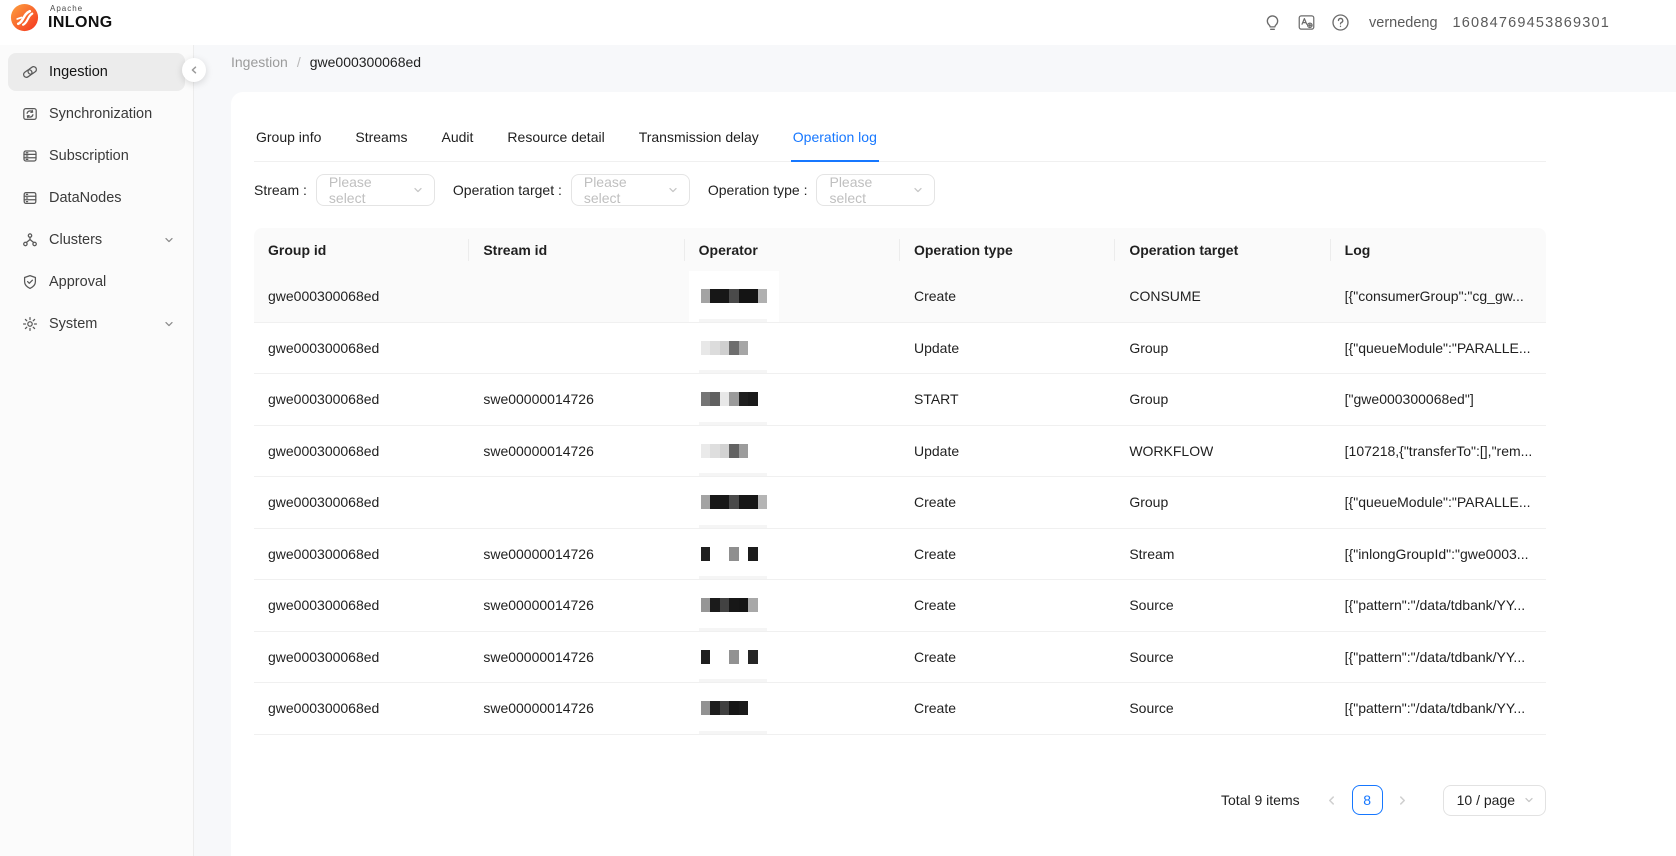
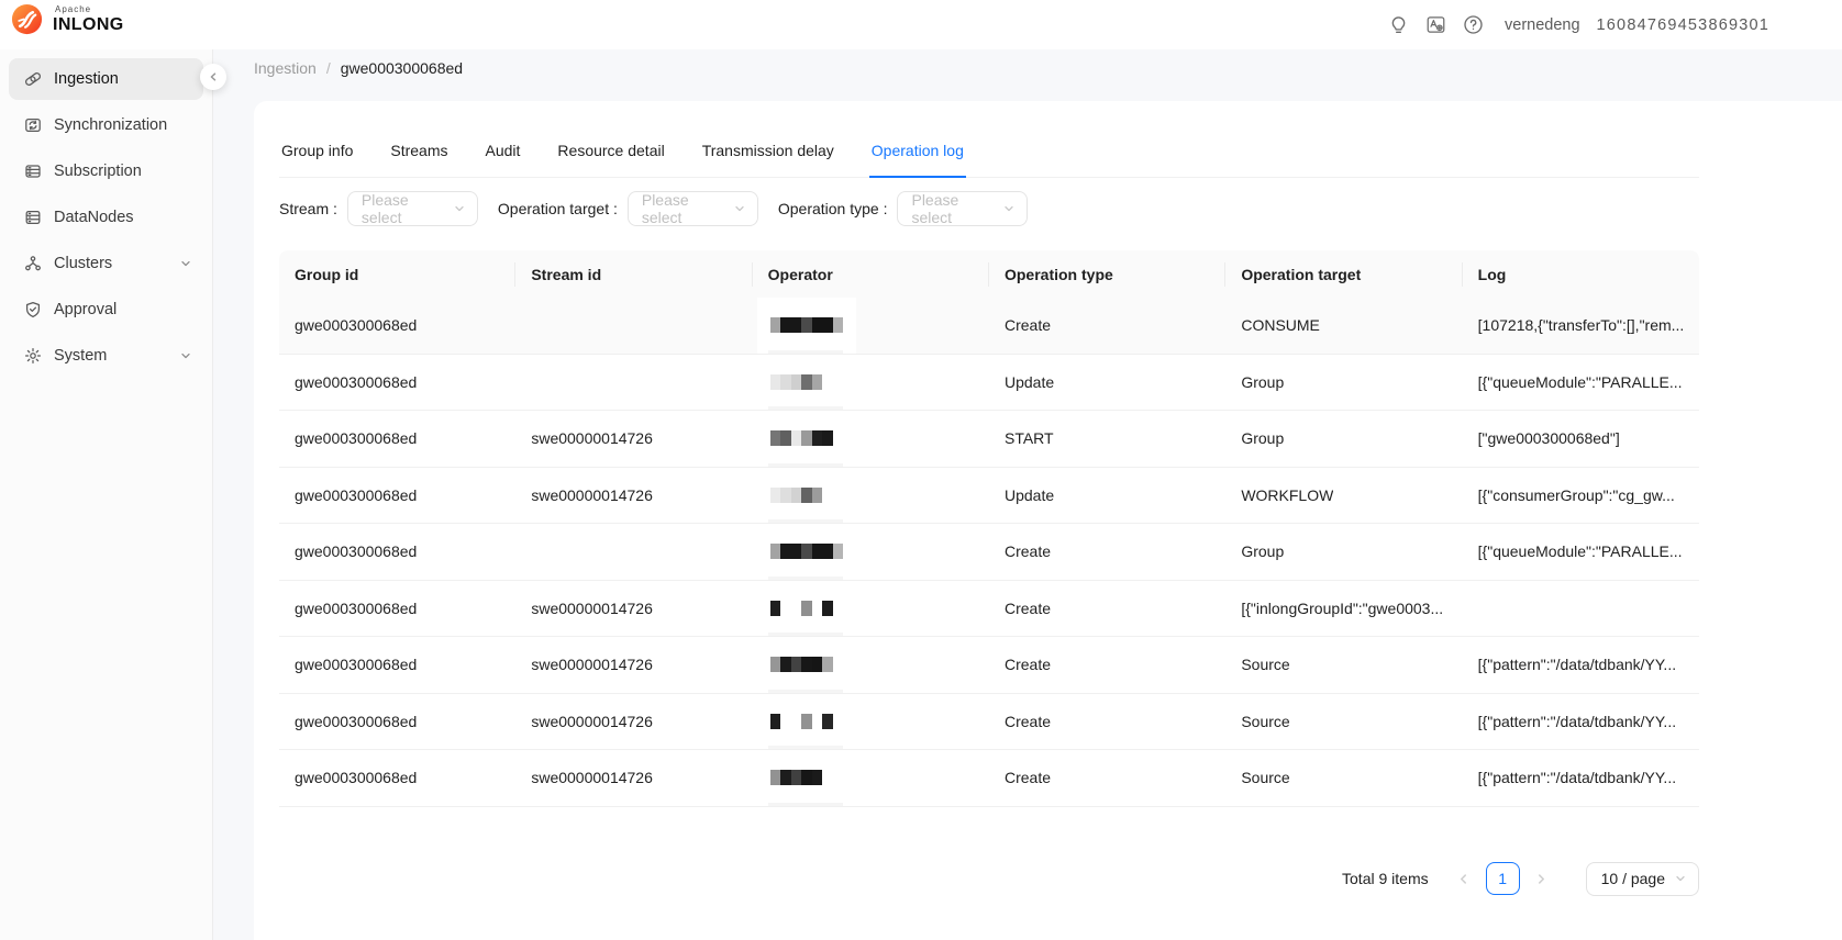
  Ingestion
  Synchronization
  Subscription
  DataNodes
  Clusters
  Approval
  System
  Apache
  INLONG
  vernedeng
  16084769453869301
  Ingestion
  /
  gwe000300068ed
  Group info
  Streams
  Audit
  Resource detail
  Transmission delay
  Operation log
  Stream :
  Please select
  Operation target :
  Please select
  Operation type :
  Please select
  Group id
  Stream id
  Operator
  Operation type
  Operation target
  Log
  gwe000300068ed
  Create
  CONSUME
- [{"consumerGroup":"cg_gw...
+ [107218,{"transferTo":[],"rem...
  gwe000300068ed
  Update
  Group
  [{"queueModule":"PARALLE...
  gwe000300068ed
  swe00000014726
  START
  Group
  ["gwe000300068ed"]
  gwe000300068ed
  swe00000014726
  Update
  WORKFLOW
- [107218,{"transferTo":[],"rem...
+ [{"consumerGroup":"cg_gw...
  gwe000300068ed
  Create
  Group
  [{"queueModule":"PARALLE...
  gwe000300068ed
  swe00000014726
  Create
- Stream
  [{"inlongGroupId":"gwe0003...
  gwe000300068ed
  swe00000014726
  Create
  Source
  [{"pattern":"/data/tdbank/YY...
  gwe000300068ed
  swe00000014726
  Create
  Source
  [{"pattern":"/data/tdbank/YY...
  gwe000300068ed
  swe00000014726
  Create
  Source
  [{"pattern":"/data/tdbank/YY...
  Total 9 items
- 8
+ 1
  10 / page
